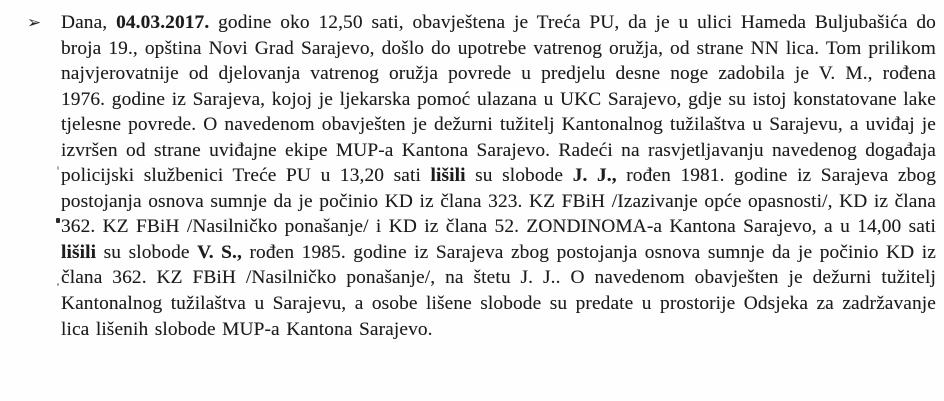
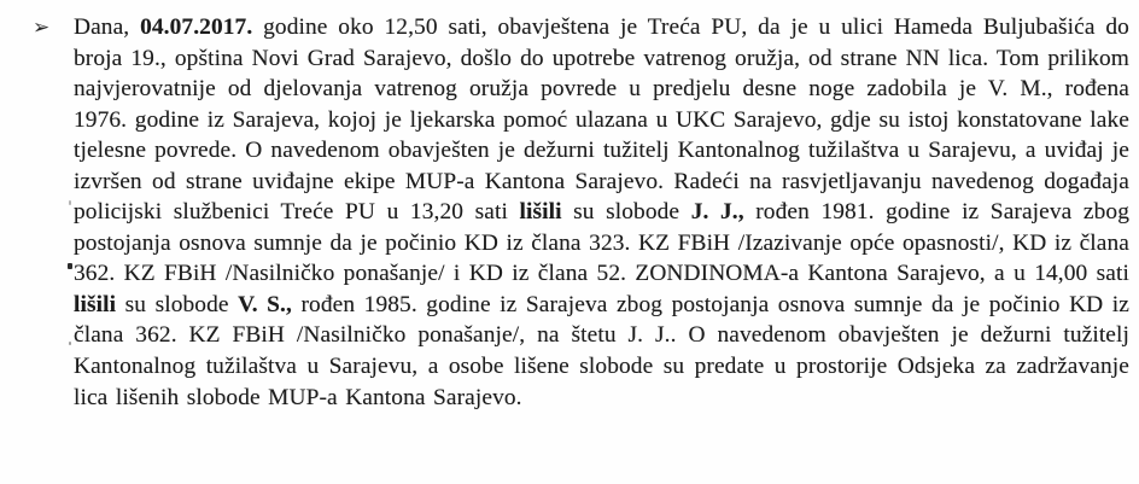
  ➢
- Dana, 04.03.2017. godine oko 12,50 sati, obavještena je Treća PU, da je u ulici Hameda Buljubašića do broja 19., opština Novi Grad Sarajevo, došlo do upotrebe vatrenog oružja, od strane NN lica. Tom prilikom najvjerovatnije od djelovanja vatrenog oružja povrede u predjelu desne noge zadobila je V. M., rođena 1976. godine iz Sarajeva, kojoj je ljekarska pomoć ulazana u UKC Sarajevo, gdje su istoj konstatovane lake tjelesne povrede. O navedenom obavješten je dežurni tužitelj Kantonalnog tužilaštva u Sarajevu, a uviđaj je izvršen od strane uviđajne ekipe MUP-a Kantona Sarajevo. Radeći na rasvjetljavanju navedenog događaja policijski službenici Treće PU u 13,20 sati lišili su slobode J. J., rođen 1981. godine iz Sarajeva zbog postojanja osnova sumnje da je počinio KD iz člana 323. KZ FBiH /Izazivanje opće opasnosti/, KD iz člana 362. KZ FBiH /Nasilničko ponašanje/ i KD iz člana 52. ZONDINOMA-a Kantona Sarajevo, a u 14,00 sati lišili su slobode V. S., rođen 1985. godine iz Sarajeva zbog postojanja osnova sumnje da je počinio KD iz člana 362. KZ FBiH /Nasilničko ponašanje/, na štetu J. J.. O navedenom obavješten je dežurni tužitelj Kantonalnog tužilaštva u Sarajevu, a osobe lišene slobode su predate u prostorije Odsjeka za zadržavanje lica lišenih slobode MUP-a Kantona Sarajevo.
+ Dana, 04.07.2017. godine oko 12,50 sati, obavještena je Treća PU, da je u ulici Hameda Buljubašića do broja 19., opština Novi Grad Sarajevo, došlo do upotrebe vatrenog oružja, od strane NN lica. Tom prilikom najvjerovatnije od djelovanja vatrenog oružja povrede u predjelu desne noge zadobila je V. M., rođena 1976. godine iz Sarajeva, kojoj je ljekarska pomoć ulazana u UKC Sarajevo, gdje su istoj konstatovane lake tjelesne povrede. O navedenom obavješten je dežurni tužitelj Kantonalnog tužilaštva u Sarajevu, a uviđaj je izvršen od strane uviđajne ekipe MUP-a Kantona Sarajevo. Radeći na rasvjetljavanju navedenog događaja policijski službenici Treće PU u 13,20 sati lišili su slobode J. J., rođen 1981. godine iz Sarajeva zbog postojanja osnova sumnje da je počinio KD iz člana 323. KZ FBiH /Izazivanje opće opasnosti/, KD iz člana 362. KZ FBiH /Nasilničko ponašanje/ i KD iz člana 52. ZONDINOMA-a Kantona Sarajevo, a u 14,00 sati lišili su slobode V. S., rođen 1985. godine iz Sarajeva zbog postojanja osnova sumnje da je počinio KD iz člana 362. KZ FBiH /Nasilničko ponašanje/, na štetu J. J.. O navedenom obavješten je dežurni tužitelj Kantonalnog tužilaštva u Sarajevu, a osobe lišene slobode su predate u prostorije Odsjeka za zadržavanje lica lišenih slobode MUP-a Kantona Sarajevo.
